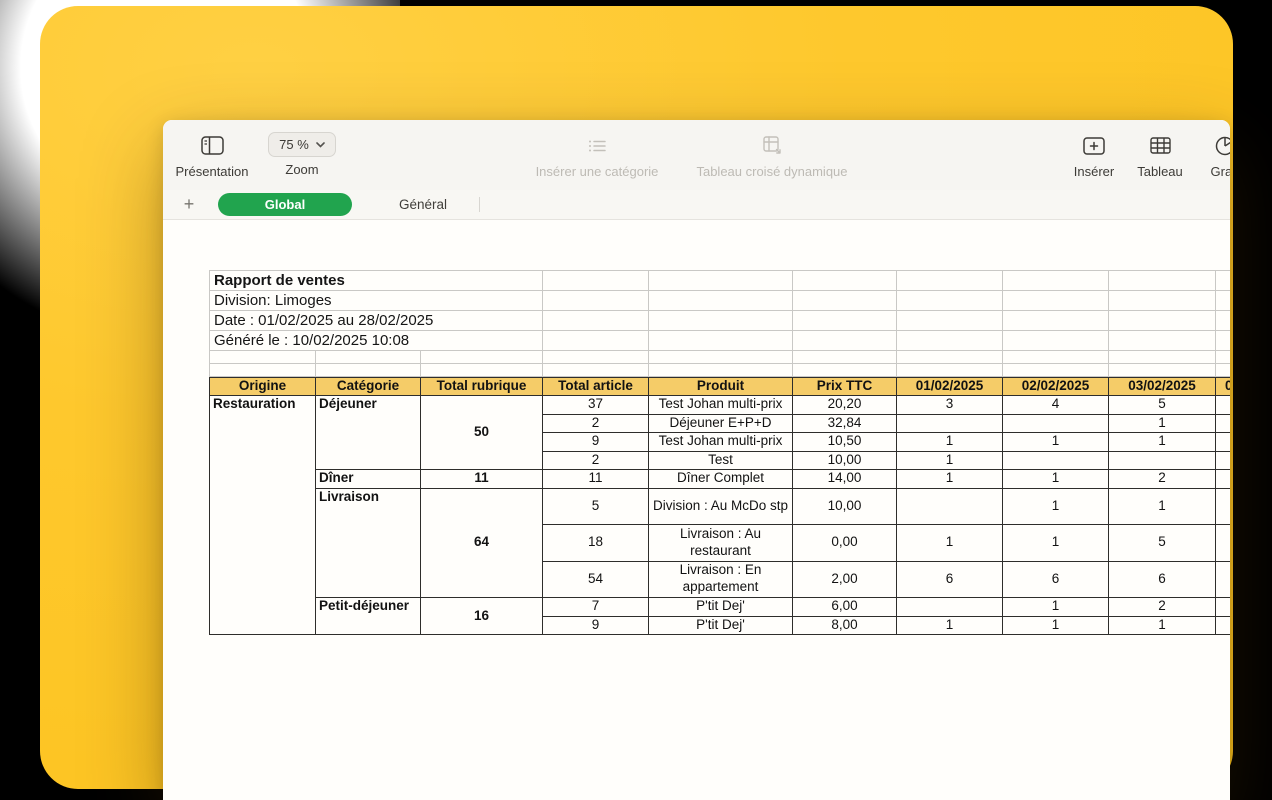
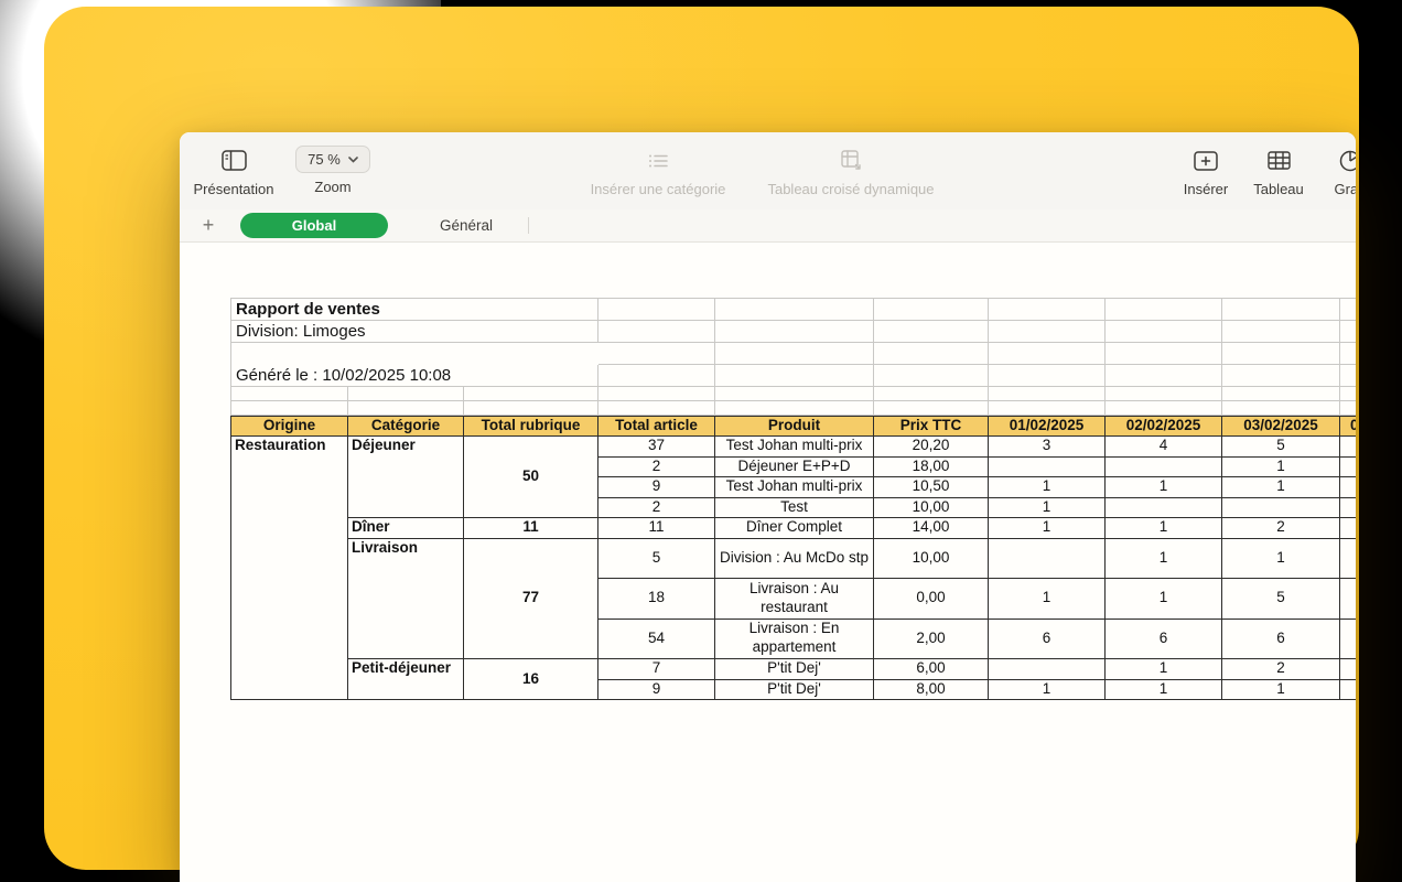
  Présentation
  75 %
  Zoom
  Insérer une catégorie
  Tableau croisé dynamique
  Insérer
  Tableau
  Gra
  +
  Global
  Général
  Rapport de ventes
  Division: Limoges
- Date : 01/02/2025 au 28/02/2025
  Généré le : 10/02/2025 10:08
  Origine
  Catégorie
  Total rubrique
  Total article
  Produit
  Prix TTC
  01/02/2025
  02/02/2025
  03/02/2025
  Restauration
  Déjeuner
  50
  Dîner
  11
  Livraison
- 64
+ 77
  Petit-déjeuner
  16
  37
  Test Johan multi-prix
  20,20
  3
  4
  5
  2
  Déjeuner E+P+D
- 32,84
+ 18,00
  1
  9
  Test Johan multi-prix
  10,50
  1
  1
  1
  2
  Test
  10,00
  1
  11
  Dîner Complet
  14,00
  1
  1
  2
  5
  Division : Au McDo stp
  10,00
  1
  1
  18
  Livraison : Au restaurant
  0,00
  1
  1
  5
  54
  Livraison : En appartement
  2,00
  6
  6
  6
  7
  P'tit Dej'
  6,00
  1
  2
  9
  P'tit Dej'
  8,00
  1
  1
  1
